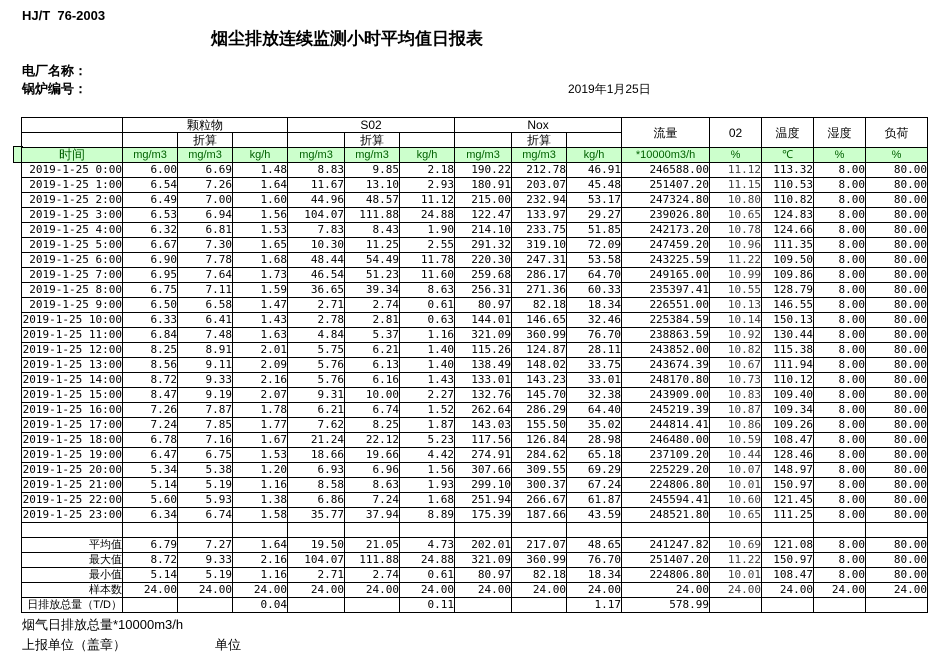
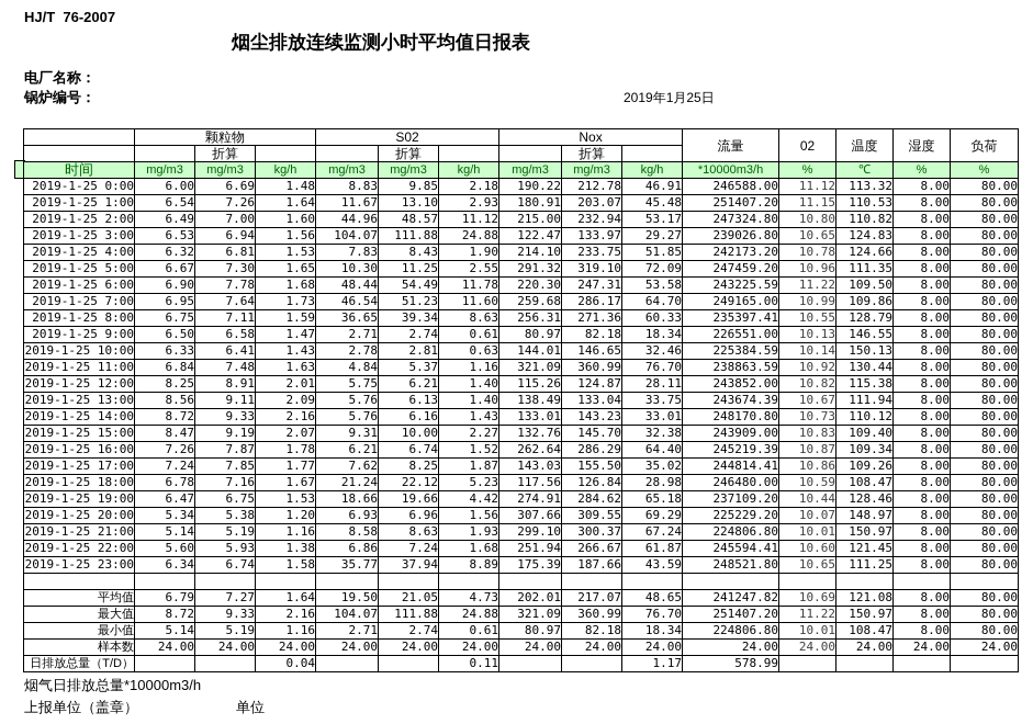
- HJ/T 76-2003
+ HJ/T 76-2007
  烟尘排放连续监测小时平均值日报表
  电厂名称：
  锅炉编号：
  2019年1月25日
  	颗粒物	S02	Nox	流量	02	温度	湿度	负荷
  		折算			折算			折算
  时间	mg/m3	mg/m3	kg/h	mg/m3	mg/m3	kg/h	mg/m3	mg/m3	kg/h	*10000m3/h	%	℃	%	%
  2019-1-25 0:00	6.00	6.69	1.48	8.83	9.85	2.18	190.22	212.78	46.91	246588.00	11.12	113.32	8.00	80.00
  2019-1-25 1:00	6.54	7.26	1.64	11.67	13.10	2.93	180.91	203.07	45.48	251407.20	11.15	110.53	8.00	80.00
  2019-1-25 2:00	6.49	7.00	1.60	44.96	48.57	11.12	215.00	232.94	53.17	247324.80	10.80	110.82	8.00	80.00
  2019-1-25 3:00	6.53	6.94	1.56	104.07	111.88	24.88	122.47	133.97	29.27	239026.80	10.65	124.83	8.00	80.00
  2019-1-25 4:00	6.32	6.81	1.53	7.83	8.43	1.90	214.10	233.75	51.85	242173.20	10.78	124.66	8.00	80.00
  2019-1-25 5:00	6.67	7.30	1.65	10.30	11.25	2.55	291.32	319.10	72.09	247459.20	10.96	111.35	8.00	80.00
  2019-1-25 6:00	6.90	7.78	1.68	48.44	54.49	11.78	220.30	247.31	53.58	243225.59	11.22	109.50	8.00	80.00
  2019-1-25 7:00	6.95	7.64	1.73	46.54	51.23	11.60	259.68	286.17	64.70	249165.00	10.99	109.86	8.00	80.00
  2019-1-25 8:00	6.75	7.11	1.59	36.65	39.34	8.63	256.31	271.36	60.33	235397.41	10.55	128.79	8.00	80.00
  2019-1-25 9:00	6.50	6.58	1.47	2.71	2.74	0.61	80.97	82.18	18.34	226551.00	10.13	146.55	8.00	80.00
  2019-1-25 10:00	6.33	6.41	1.43	2.78	2.81	0.63	144.01	146.65	32.46	225384.59	10.14	150.13	8.00	80.00
  2019-1-25 11:00	6.84	7.48	1.63	4.84	5.37	1.16	321.09	360.99	76.70	238863.59	10.92	130.44	8.00	80.00
  2019-1-25 12:00	8.25	8.91	2.01	5.75	6.21	1.40	115.26	124.87	28.11	243852.00	10.82	115.38	8.00	80.00
- 2019-1-25 13:00	8.56	9.11	2.09	5.76	6.13	1.40	138.49	148.02	33.75	243674.39	10.67	111.94	8.00	80.00
+ 2019-1-25 13:00	8.56	9.11	2.09	5.76	6.13	1.40	138.49	133.04	33.75	243674.39	10.67	111.94	8.00	80.00
  2019-1-25 14:00	8.72	9.33	2.16	5.76	6.16	1.43	133.01	143.23	33.01	248170.80	10.73	110.12	8.00	80.00
  2019-1-25 15:00	8.47	9.19	2.07	9.31	10.00	2.27	132.76	145.70	32.38	243909.00	10.83	109.40	8.00	80.00
  2019-1-25 16:00	7.26	7.87	1.78	6.21	6.74	1.52	262.64	286.29	64.40	245219.39	10.87	109.34	8.00	80.00
  2019-1-25 17:00	7.24	7.85	1.77	7.62	8.25	1.87	143.03	155.50	35.02	244814.41	10.86	109.26	8.00	80.00
  2019-1-25 18:00	6.78	7.16	1.67	21.24	22.12	5.23	117.56	126.84	28.98	246480.00	10.59	108.47	8.00	80.00
  2019-1-25 19:00	6.47	6.75	1.53	18.66	19.66	4.42	274.91	284.62	65.18	237109.20	10.44	128.46	8.00	80.00
  2019-1-25 20:00	5.34	5.38	1.20	6.93	6.96	1.56	307.66	309.55	69.29	225229.20	10.07	148.97	8.00	80.00
  2019-1-25 21:00	5.14	5.19	1.16	8.58	8.63	1.93	299.10	300.37	67.24	224806.80	10.01	150.97	8.00	80.00
  2019-1-25 22:00	5.60	5.93	1.38	6.86	7.24	1.68	251.94	266.67	61.87	245594.41	10.60	121.45	8.00	80.00
  2019-1-25 23:00	6.34	6.74	1.58	35.77	37.94	8.89	175.39	187.66	43.59	248521.80	10.65	111.25	8.00	80.00
  平均值	6.79	7.27	1.64	19.50	21.05	4.73	202.01	217.07	48.65	241247.82	10.69	121.08	8.00	80.00
  最大值	8.72	9.33	2.16	104.07	111.88	24.88	321.09	360.99	76.70	251407.20	11.22	150.97	8.00	80.00
  最小值	5.14	5.19	1.16	2.71	2.74	0.61	80.97	82.18	18.34	224806.80	10.01	108.47	8.00	80.00
  样本数	24.00	24.00	24.00	24.00	24.00	24.00	24.00	24.00	24.00	24.00	24.00	24.00	24.00	24.00
  日排放总量（T/D）			0.04			0.11			1.17	578.99
  烟气日排放总量*10000m3/h
  上报单位（盖章）
  单位
